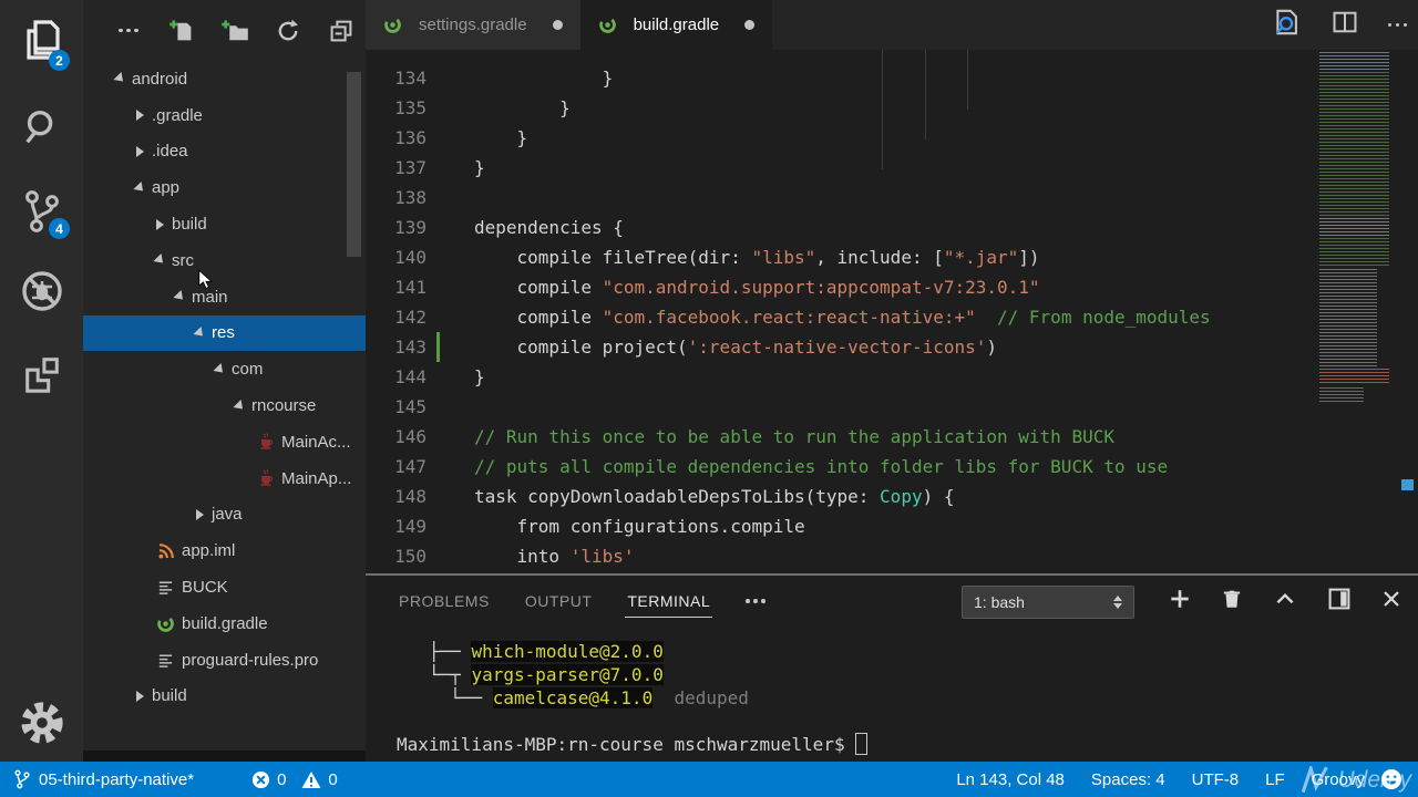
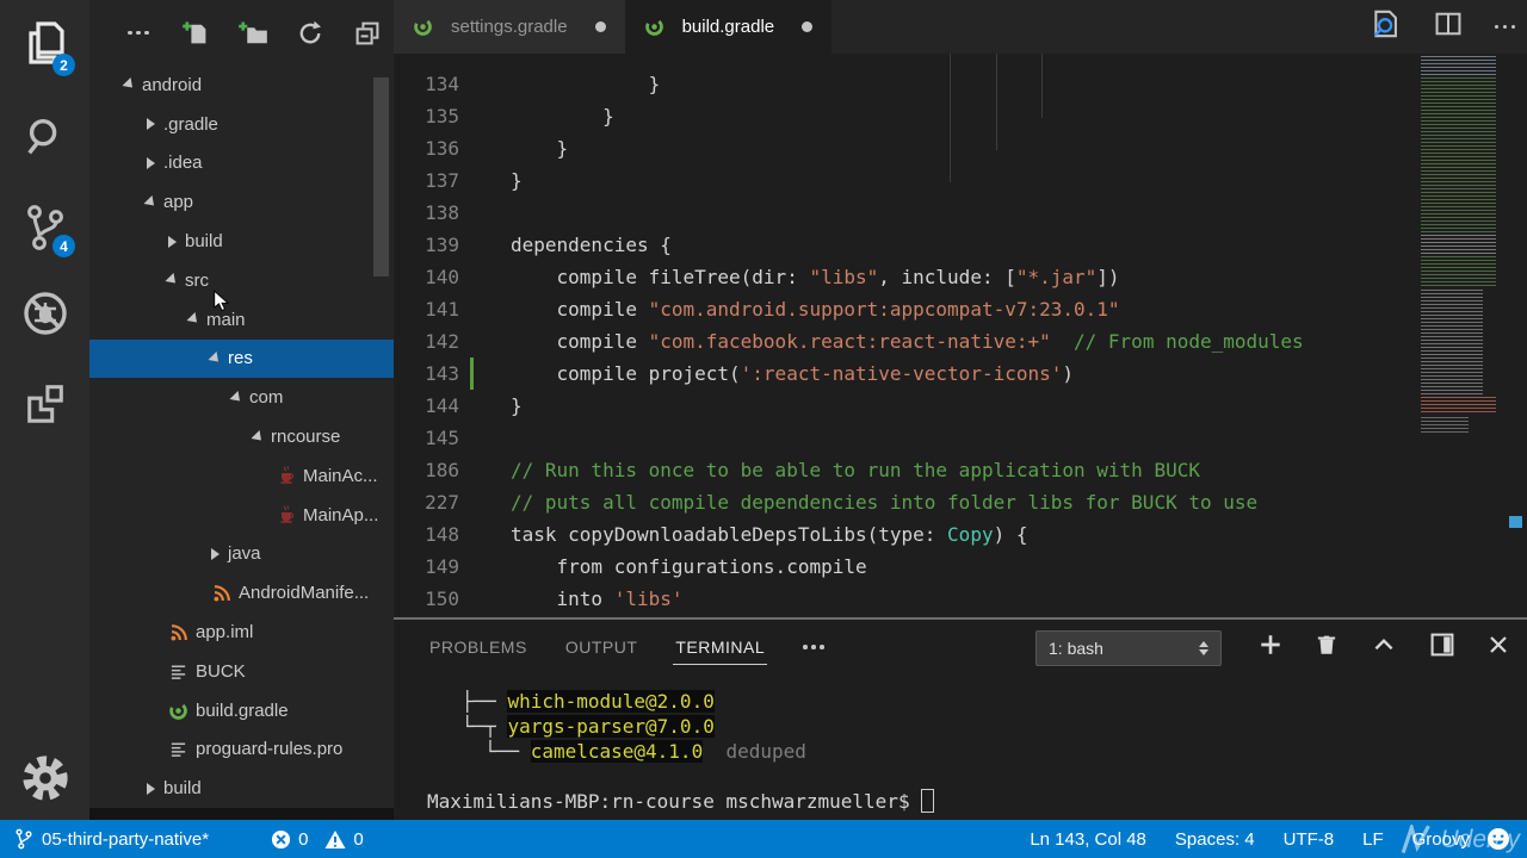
  2
  4
  android
  .gradle
  .idea
  app
  build
  src
  main
  res
  com
  rncourse
  MainAc...
  MainAp...
  java
+ AndroidManife...
  app.iml
  BUCK
  build.gradle
  proguard-rules.pro
  build
  settings.gradle
  build.gradle
  134
  }
  135
  }
  136
  }
  137
  }
  138
  139
  dependencies {
  140
  compile fileTree(dir: "libs", include: ["*.jar"])
  141
  compile "com.android.support:appcompat-v7:23.0.1"
  142
  compile "com.facebook.react:react-native:+" // From node_modules
  143
  compile project(':react-native-vector-icons')
  144
  }
  145
- 146
+ 186
  // Run this once to be able to run the application with BUCK
- 147
+ 227
  // puts all compile dependencies into folder libs for BUCK to use
  148
  task copyDownloadableDepsToLibs(type: Copy) {
  149
  from configurations.compile
  150
  into 'libs'
  PROBLEMS
  OUTPUT
  TERMINAL
  1: bash
  ├── which-module@2.0.0
  └─┬ yargs-parser@7.0.0
  └── camelcase@4.1.0 deduped
  Maximilians-MBP:rn-course mschwarzmueller$
  05-third-party-native*
  0
  0
  Ln 143, Col 48
  Spaces: 4
  UTF-8
  LF
  Groovy
  Udemy
